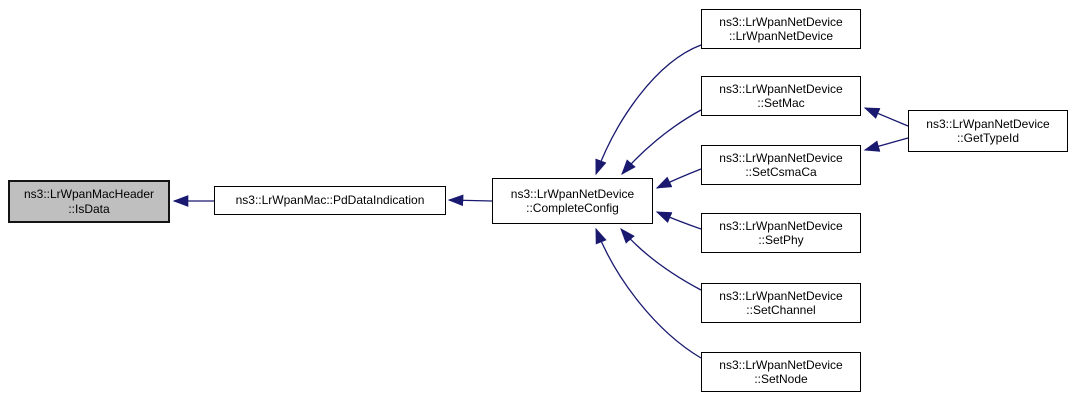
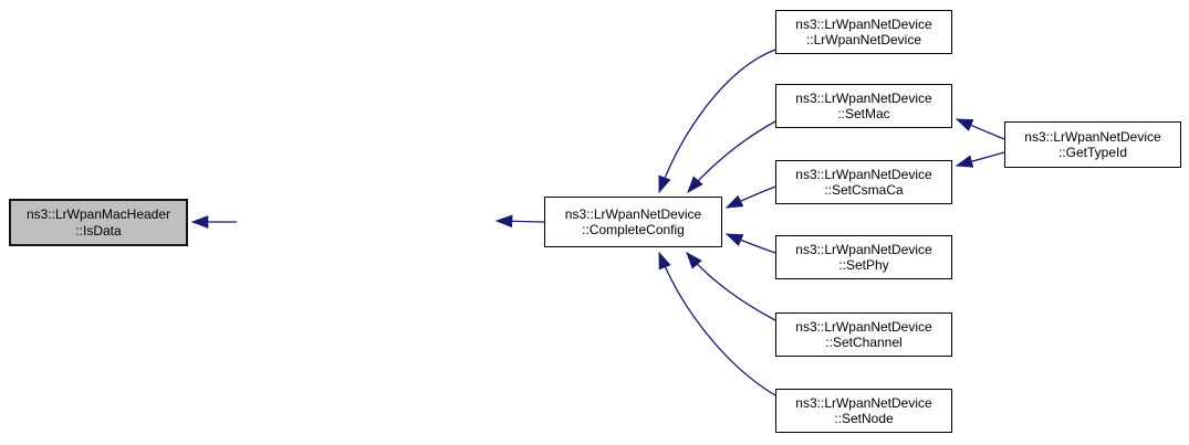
  ns3::LrWpanMacHeader
  ::IsData
- ns3::LrWpanMac::PdDataIndication
  ns3::LrWpanNetDevice
  ::CompleteConfig
  ns3::LrWpanNetDevice
  ::LrWpanNetDevice
  ns3::LrWpanNetDevice
  ::SetMac
  ns3::LrWpanNetDevice
  ::SetCsmaCa
  ns3::LrWpanNetDevice
  ::SetPhy
  ns3::LrWpanNetDevice
  ::SetChannel
  ns3::LrWpanNetDevice
  ::SetNode
  ns3::LrWpanNetDevice
  ::GetTypeId
